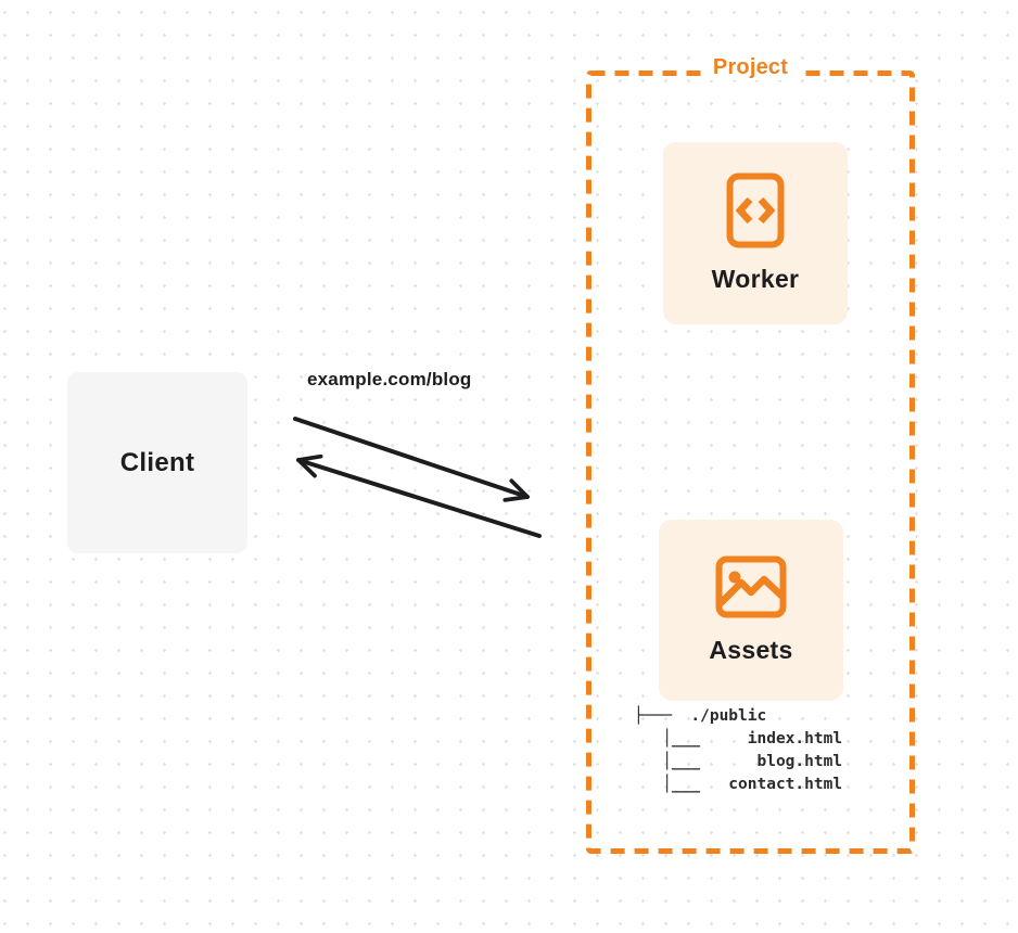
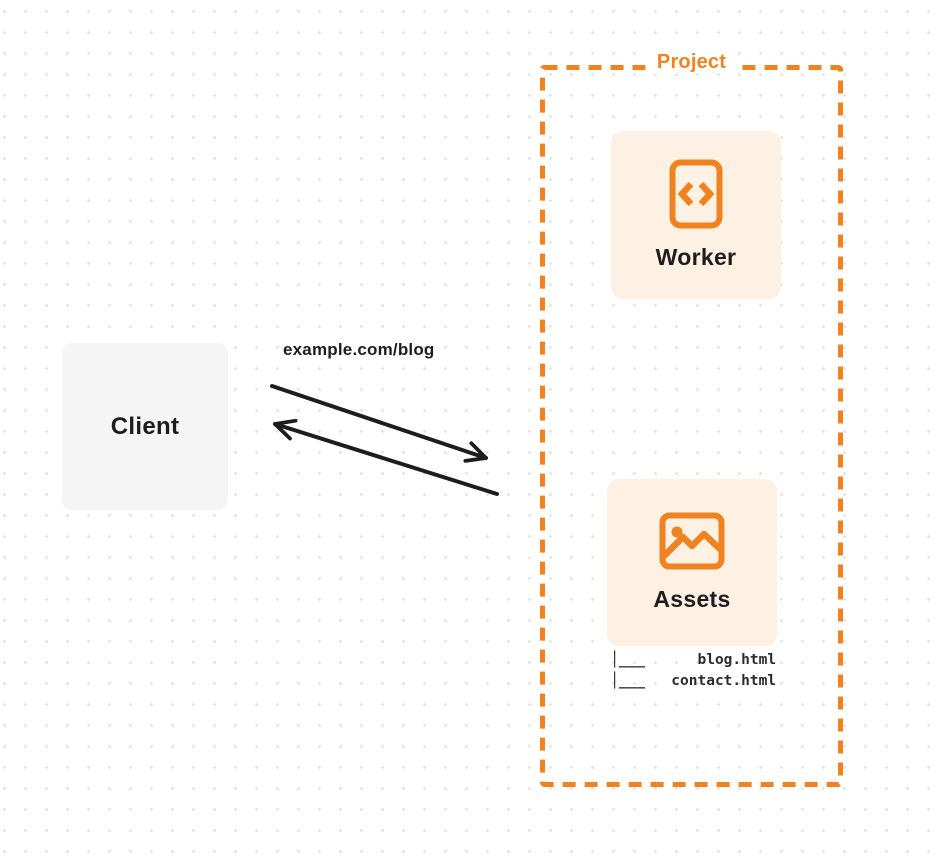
  Client
  example.com/blog
  Project
  Worker
  Assets
- ├─── ./public
- │___ index.html
  │___ blog.html
  │___ contact.html
